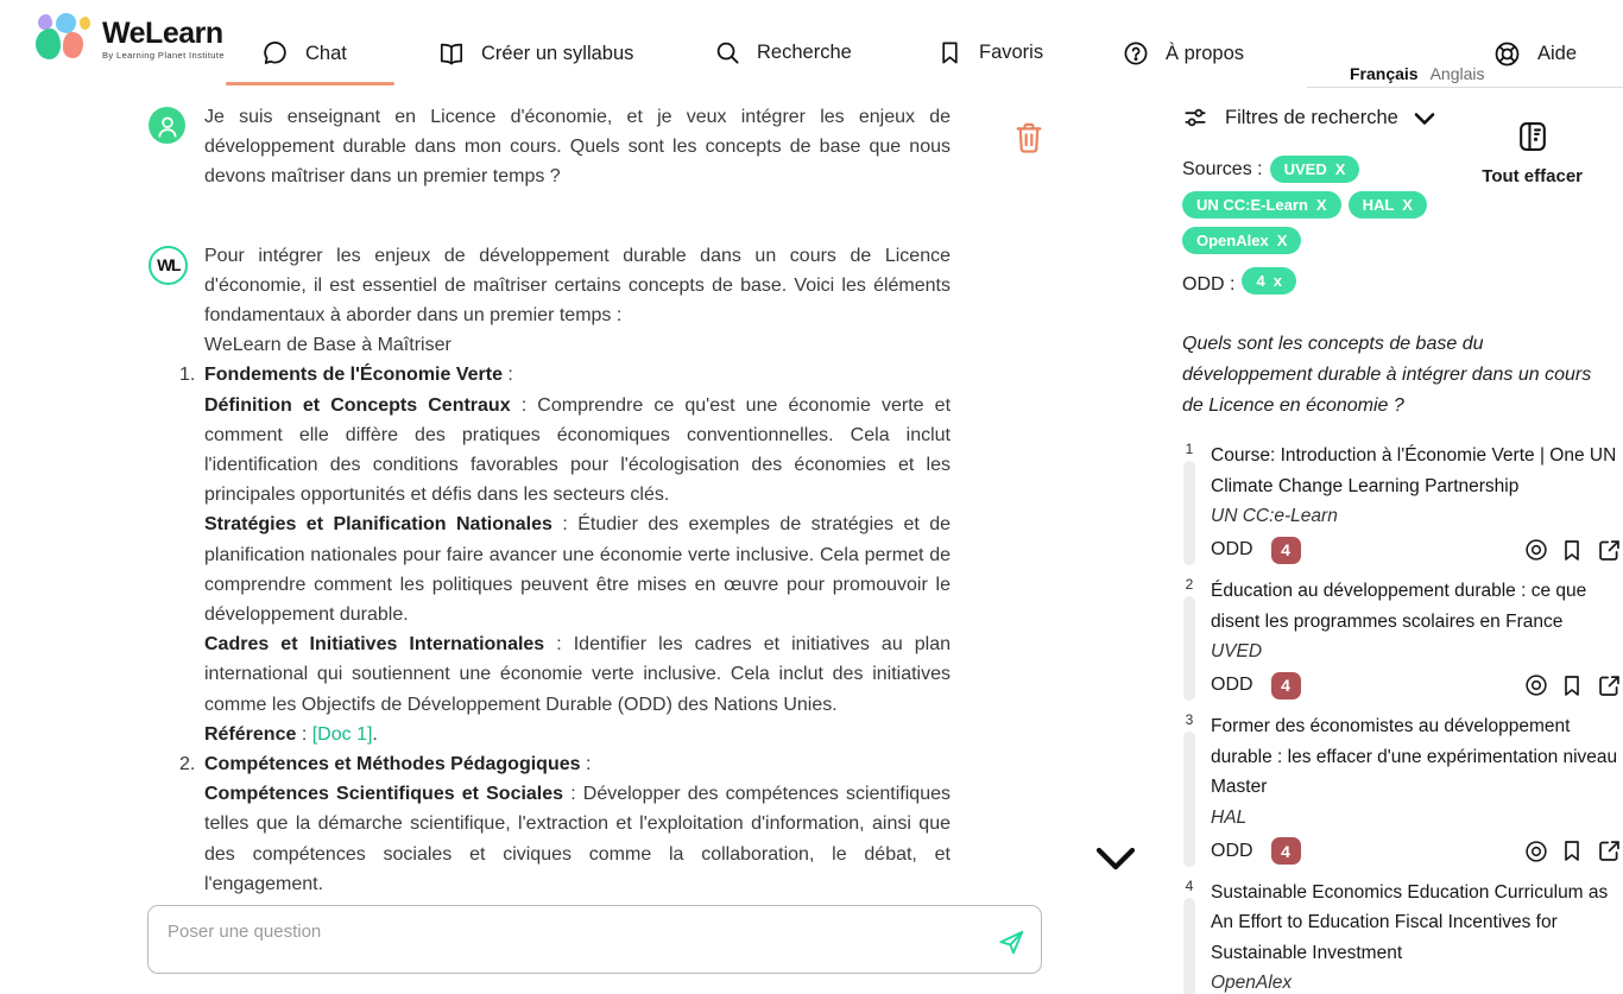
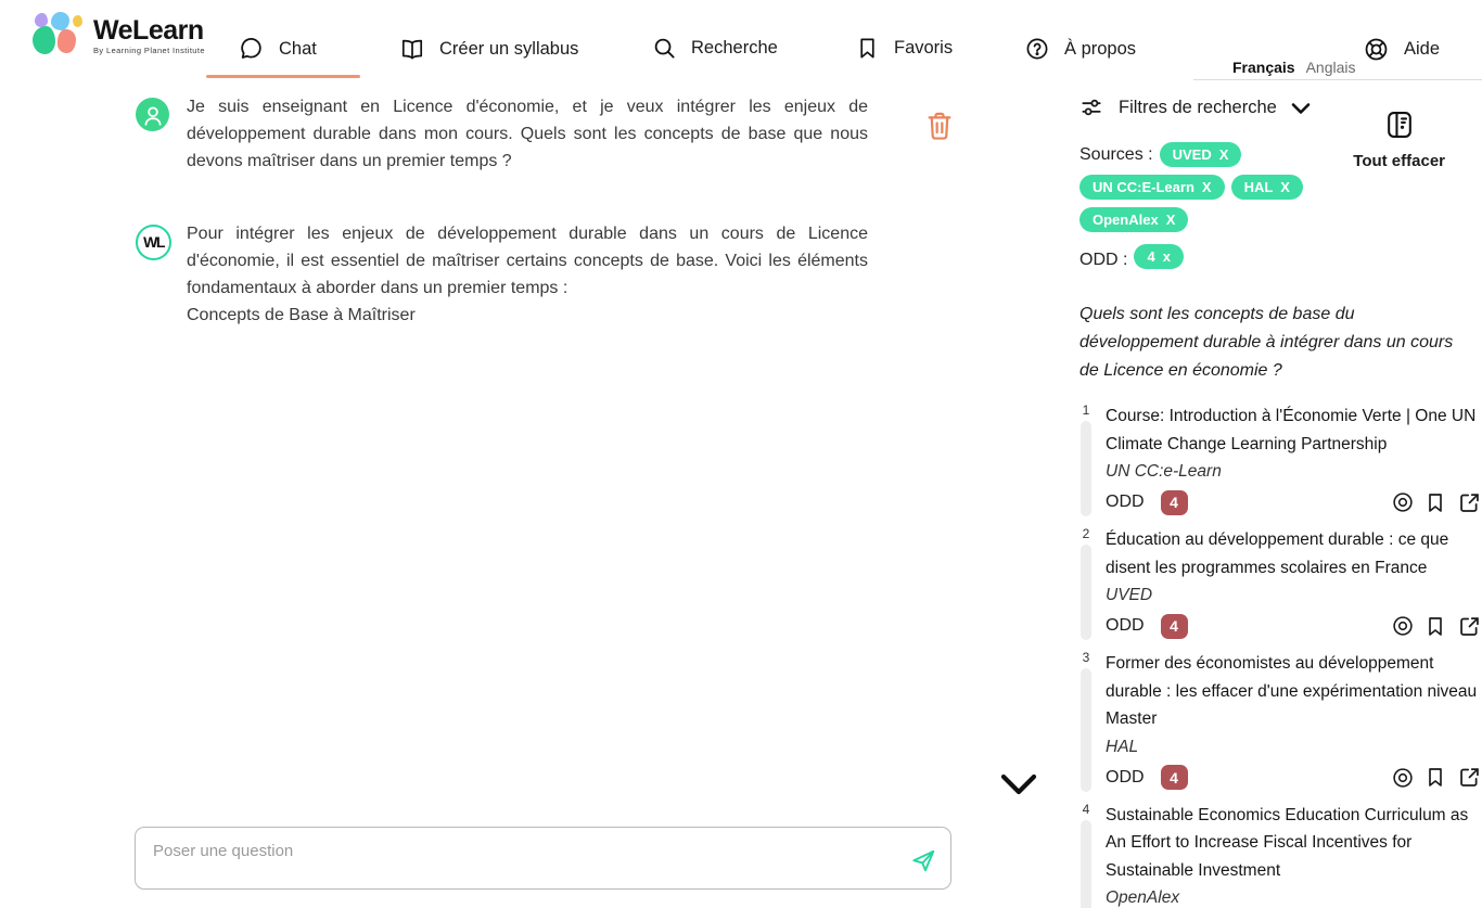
  WeLearn
  By Learning Planet Institute
  Chat
  Créer un syllabus
  Recherche
  Favoris
  À propos
  Français
  Anglais
  Aide
  Je suis enseignant en Licence d'économie, et je veux intégrer les enjeux de développement durable dans mon cours. Quels sont les concepts de base que nous devons maîtriser dans un premier temps ?
  WL
  Pour intégrer les enjeux de développement durable dans un cours de Licence d'économie, il est essentiel de maîtriser certains concepts de base. Voici les éléments fondamentaux à aborder dans un premier temps :
- WeLearn de Base à Maîtriser
+ Concepts de Base à Maîtriser
- 1.
- Fondements de l'Économie Verte :
- Définition et Concepts Centraux : Comprendre ce qu'est une économie verte et comment elle diffère des pratiques économiques conventionnelles. Cela inclut l'identification des conditions favorables pour l'écologisation des économies et les principales opportunités et défis dans les secteurs clés.
- Stratégies et Planification Nationales : Étudier des exemples de stratégies et de planification nationales pour faire avancer une économie verte inclusive. Cela permet de comprendre comment les politiques peuvent être mises en œuvre pour promouvoir le développement durable.
- Cadres et Initiatives Internationales : Identifier les cadres et initiatives au plan international qui soutiennent une économie verte inclusive. Cela inclut des initiatives comme les Objectifs de Développement Durable (ODD) des Nations Unies.
- Référence : [Doc 1].
- 2.
- Compétences et Méthodes Pédagogiques :
- Compétences Scientifiques et Sociales : Développer des compétences scientifiques telles que la démarche scientifique, l'extraction et l'exploitation d'information, ainsi que des compétences sociales et civiques comme la collaboration, le débat, et l'engagement.
  Poser une question
  Filtres de recherche
  Tout effacer
  Sources :
  UVED
  X
  UN CC:E-Learn
  X
  HAL
  X
  OpenAlex
  X
  ODD :
  4
  x
  Quels sont les concepts de base du développement durable à intégrer dans un cours de Licence en économie ?
  1
  Course: Introduction à l'Économie Verte | One UN Climate Change Learning Partnership
  UN CC:e-Learn
  ODD
  4
  2
  Éducation au développement durable : ce que disent les programmes scolaires en France
  UVED
  ODD
  4
  3
  Former des économistes au développement durable : les effacer d'une expérimentation niveau Master
  HAL
  ODD
  4
  4
- Sustainable Economics Education Curriculum as An Effort to Education Fiscal Incentives for Sustainable Investment
+ Sustainable Economics Education Curriculum as An Effort to Increase Fiscal Incentives for Sustainable Investment
  OpenAlex
